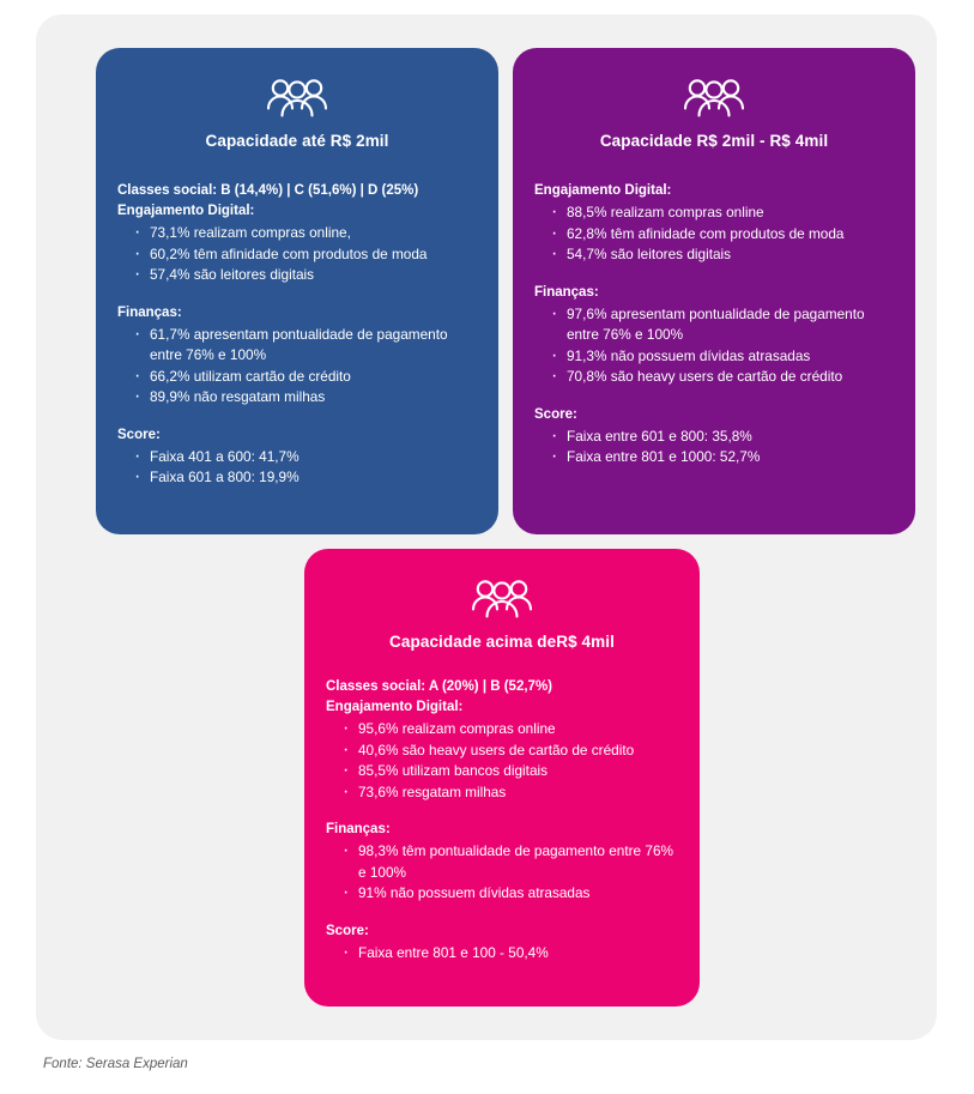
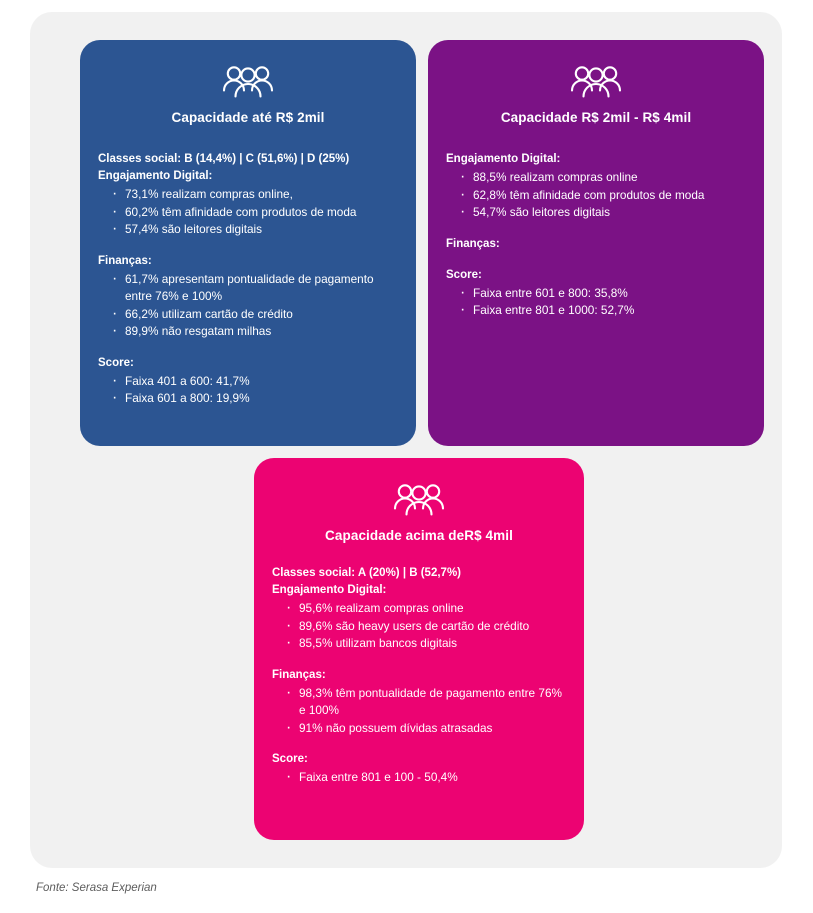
  Capacidade até R$ 2mil
  Classes social: B (14,4%) | C (51,6%) | D (25%)
  Engajamento Digital:
  73,1% realizam compras online,
  60,2% têm afinidade com produtos de moda
  57,4% são leitores digitais
  Finanças:
  61,7% apresentam pontualidade de pagamento entre 76% e 100%
  66,2% utilizam cartão de crédito
  89,9% não resgatam milhas
  Score:
  Faixa 401 a 600: 41,7%
  Faixa 601 a 800: 19,9%
  Capacidade R$ 2mil - R$ 4mil
  Engajamento Digital:
  88,5% realizam compras online
  62,8% têm afinidade com produtos de moda
  54,7% são leitores digitais
  Finanças:
- 97,6% apresentam pontualidade de pagamento entre 76% e 100%
- 91,3% não possuem dívidas atrasadas
- 70,8% são heavy users de cartão de crédito
  Score:
  Faixa entre 601 e 800: 35,8%
  Faixa entre 801 e 1000: 52,7%
  Capacidade acima deR$ 4mil
  Classes social: A (20%) | B (52,7%)
  Engajamento Digital:
  95,6% realizam compras online
- 40,6% são heavy users de cartão de crédito
+ 89,6% são heavy users de cartão de crédito
  85,5% utilizam bancos digitais
- 73,6% resgatam milhas
  Finanças:
  98,3% têm pontualidade de pagamento entre 76% e 100%
  91% não possuem dívidas atrasadas
  Score:
  Faixa entre 801 e 100 - 50,4%
  Fonte: Serasa Experian
